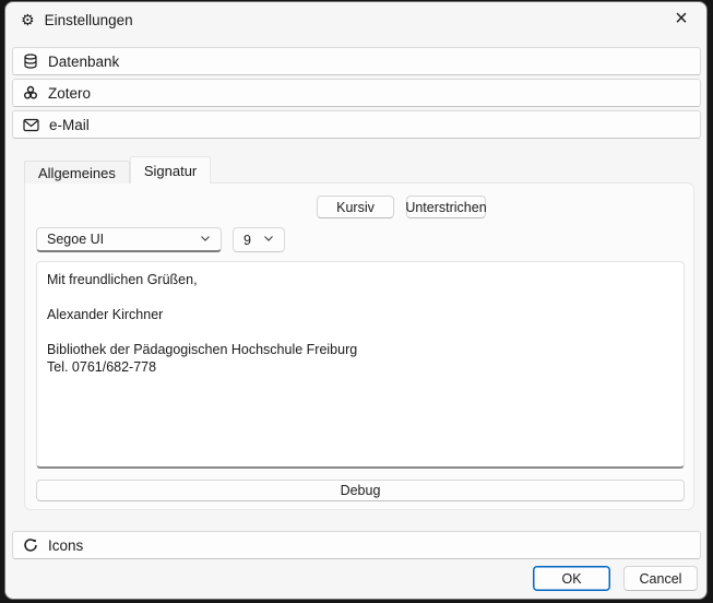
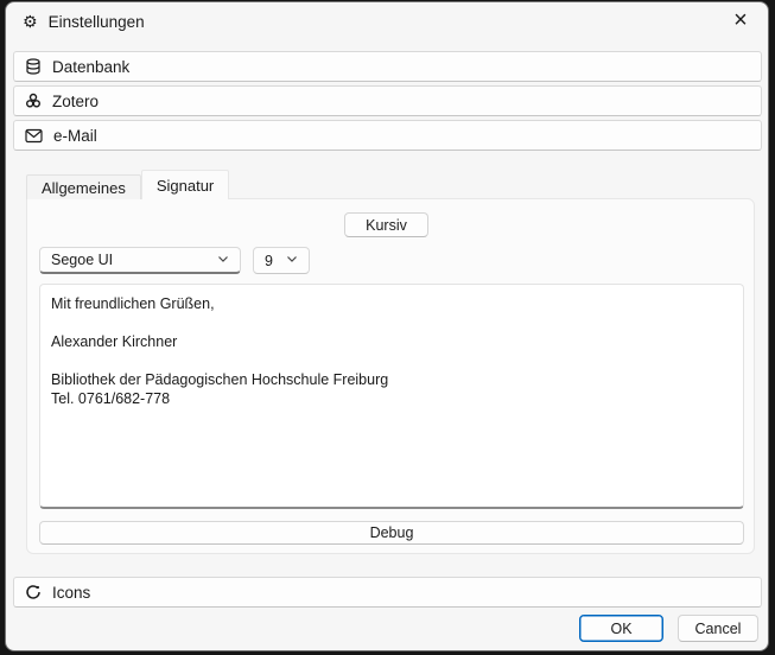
  ⚙
  Einstellungen
  ×
  Datenbank
  Zotero
  e-Mail
  Allgemeines
  Signatur
  Kursiv
- Unterstrichen
  Segoe UI
  9
  Mit freundlichen Grüßen,
  Alexander Kirchner
  Bibliothek der Pädagogischen Hochschule Freiburg
  Tel. 0761/682-778
  Debug
  Icons
  OK
  Cancel
